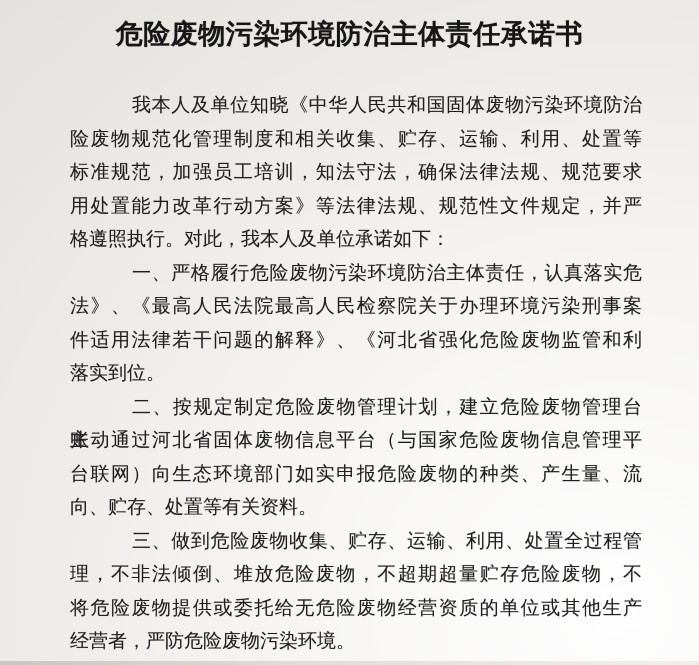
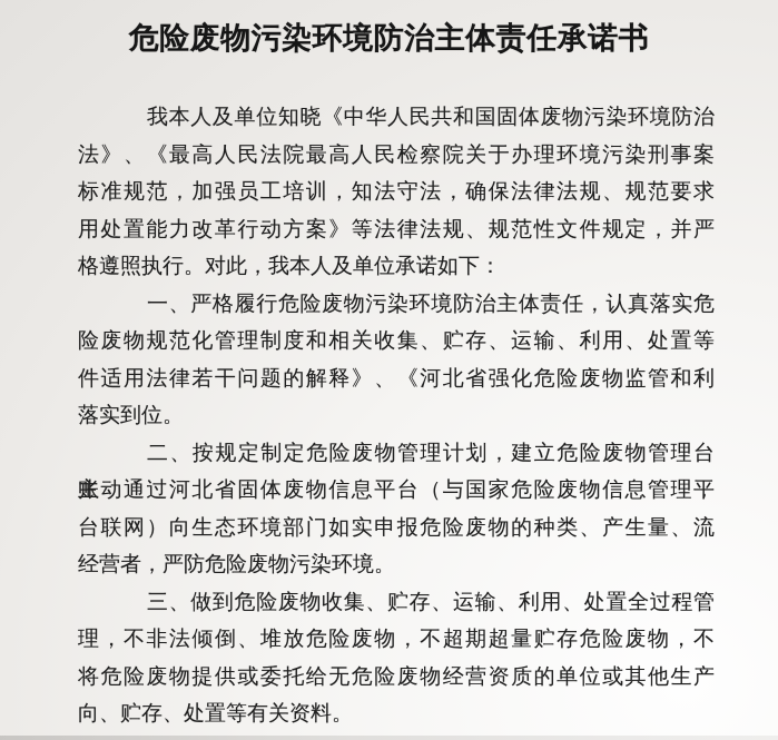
  危险废物污染环境防治主体责任承诺书
  我本人及单位知晓《中华人民共和国固体废物污染环境防治
- 险废物规范化管理制度和相关收集、贮存、运输、利用、处置等
+ 法》、《最高人民法院最高人民检察院关于办理环境污染刑事案
  标准规范，加强员工培训，知法守法，确保法律法规、规范要求
  用处置能力改革行动方案》等法律法规、规范性文件规定，并严
  格遵照执行。对此，我本人及单位承诺如下：
  一、严格履行危险废物污染环境防治主体责任，认真落实危
- 法》、《最高人民法院最高人民检察院关于办理环境污染刑事案
+ 险废物规范化管理制度和相关收集、贮存、运输、利用、处置等
  件适用法律若干问题的解释》、《河北省强化危险废物监管和利
  落实到位。
  二、按规定制定危险废物管理计划，建立危险废物管理台账，
  主动通过河北省固体废物信息平台（与国家危险废物信息管理平
  台联网）向生态环境部门如实申报危险废物的种类、产生量、流
- 向、贮存、处置等有关资料。
+ 经营者，严防危险废物污染环境。
  三、做到危险废物收集、贮存、运输、利用、处置全过程管
  理，不非法倾倒、堆放危险废物，不超期超量贮存危险废物，不
  将危险废物提供或委托给无危险废物经营资质的单位或其他生产
- 经营者，严防危险废物污染环境。
+ 向、贮存、处置等有关资料。
